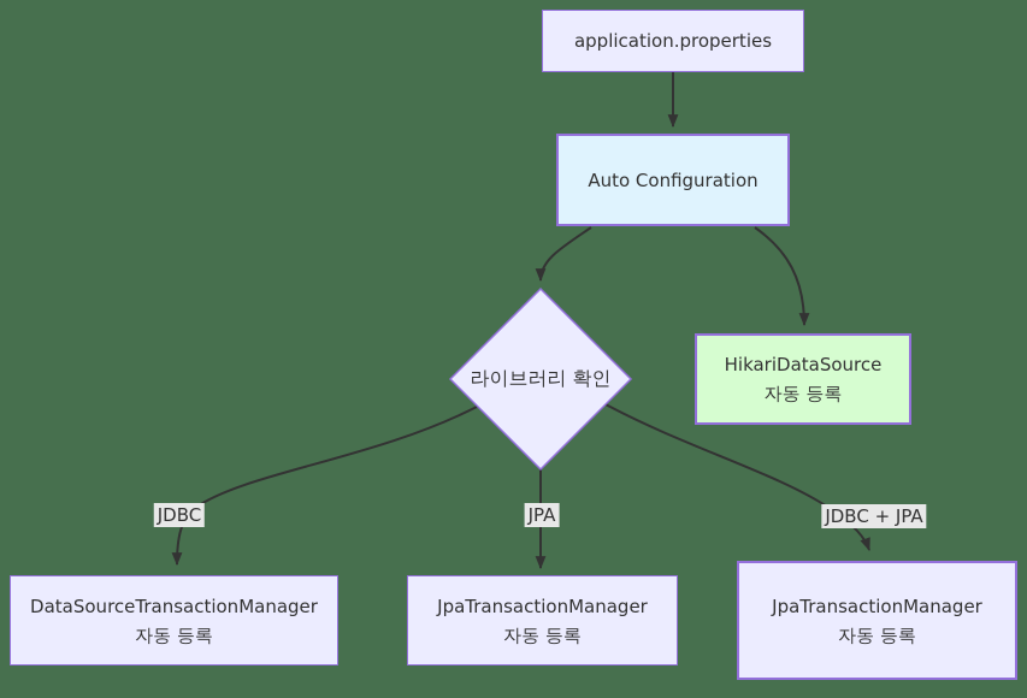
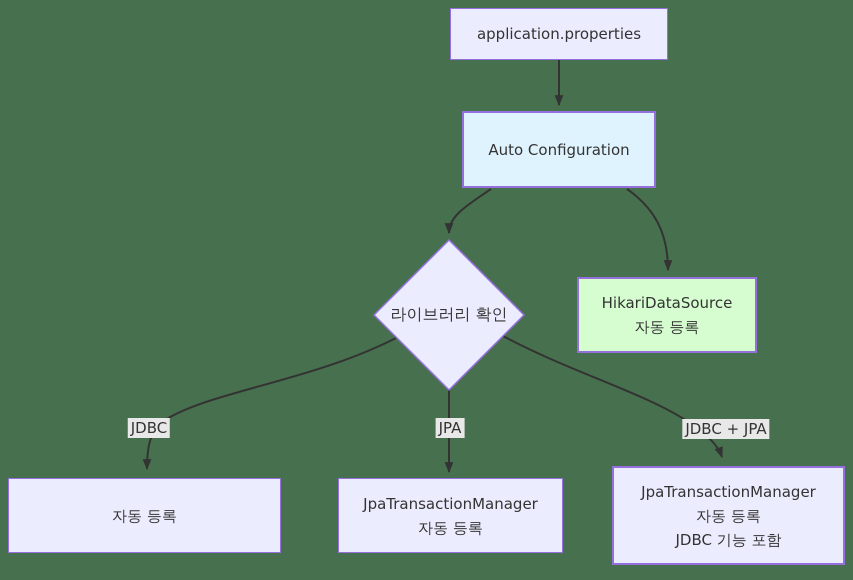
  application.properties
  Auto Configuration
  라이브러리 확인
  HikariDataSource
  자동 등록
- DataSourceTransactionManager
  자동 등록
  JpaTransactionManager
  자동 등록
  JpaTransactionManager
  자동 등록
+ JDBC 기능 포함
  JDBC
  JPA
  JDBC + JPA
